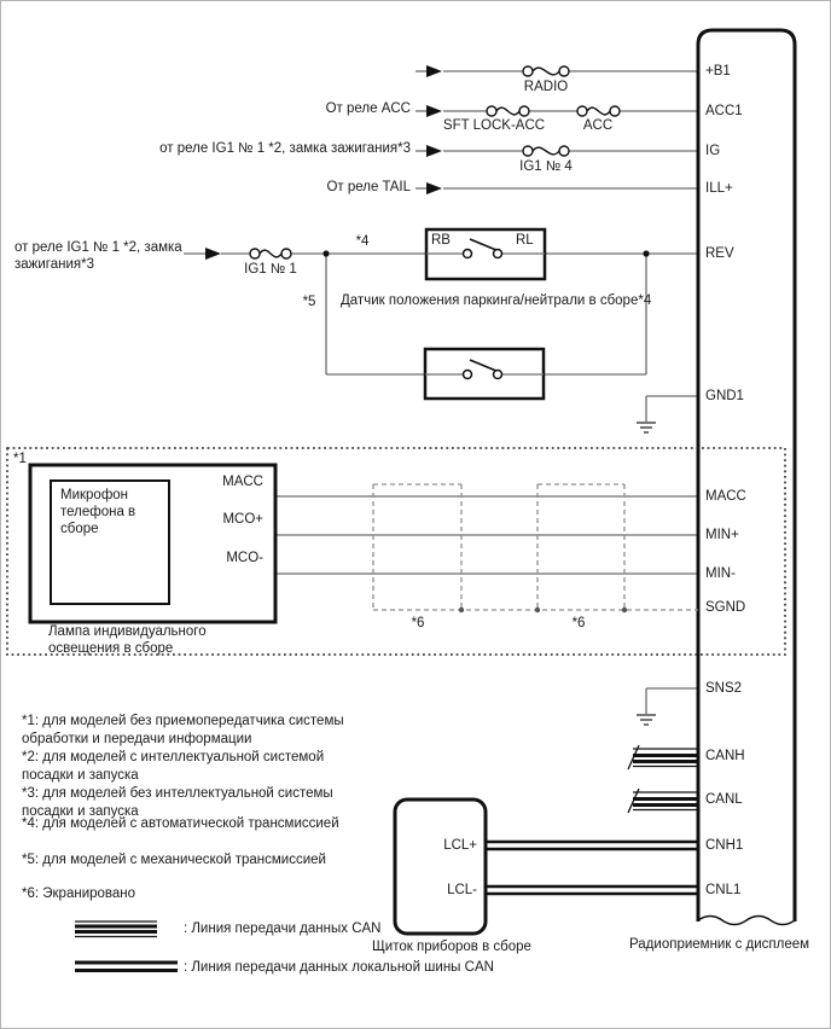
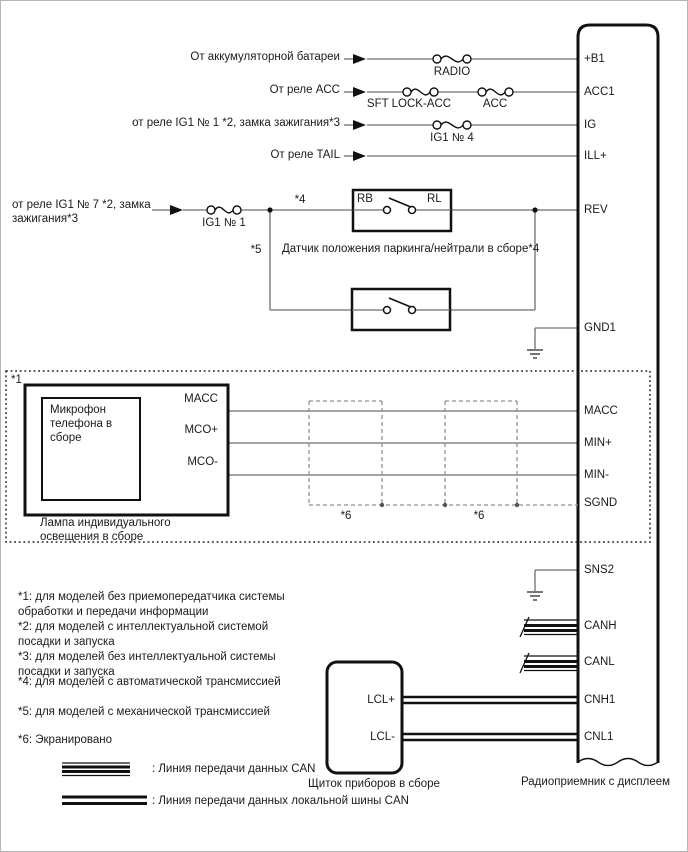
+ От аккумуляторной батареи
  От реле ACC
  от реле IG1 № 1 *2, замка зажигания*3
  От реле TAIL
- от реле IG1 № 1 *2, замка
+ от реле IG1 № 7 *2, замка
  зажигания*3
  RADIO
  SFT LOCK-ACC
  ACC
  IG1 № 4
  IG1 № 1
  *4
  *5
  RB
  RL
  Датчик положения паркинга/нейтрали в сборе*4
  *1
  Микрофон
  телефона в
  сборе
  MACC
  MCO+
  MCO-
  Лампа индивидуального
  освещения в сборе
  *6
  *6
  +B1
  ACC1
  IG
  ILL+
  REV
  GND1
  MACC
  MIN+
  MIN-
  SGND
  SNS2
  CANH
  CANL
  CNH1
  CNL1
  Радиоприемник с дисплеем
  LCL+
  LCL-
  Щиток приборов в сборе
  *1: для моделей без приемопередатчика системы
  обработки и передачи информации
  *2: для моделей с интеллектуальной системой
  посадки и запуска
  *3: для моделей без интеллектуальной системы
  посадки и запуска
  *4: для моделей с автоматической трансмиссией
  *5: для моделей с механической трансмиссией
  *6: Экранировано
  : Линия передачи данных CAN
  : Линия передачи данных локальной шины CAN
